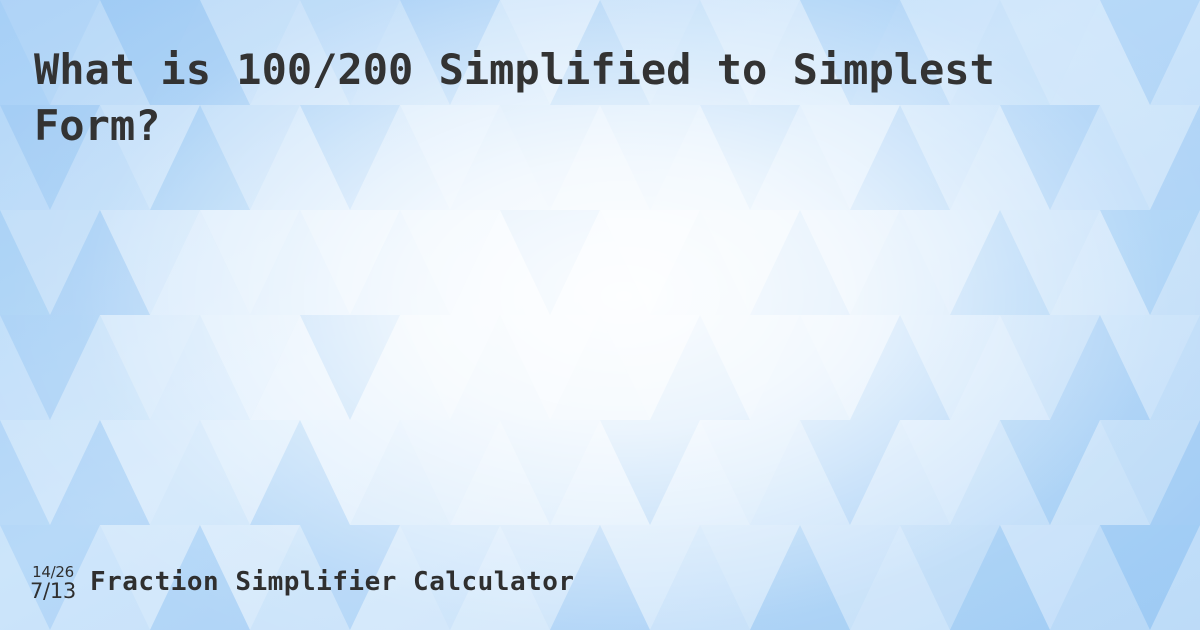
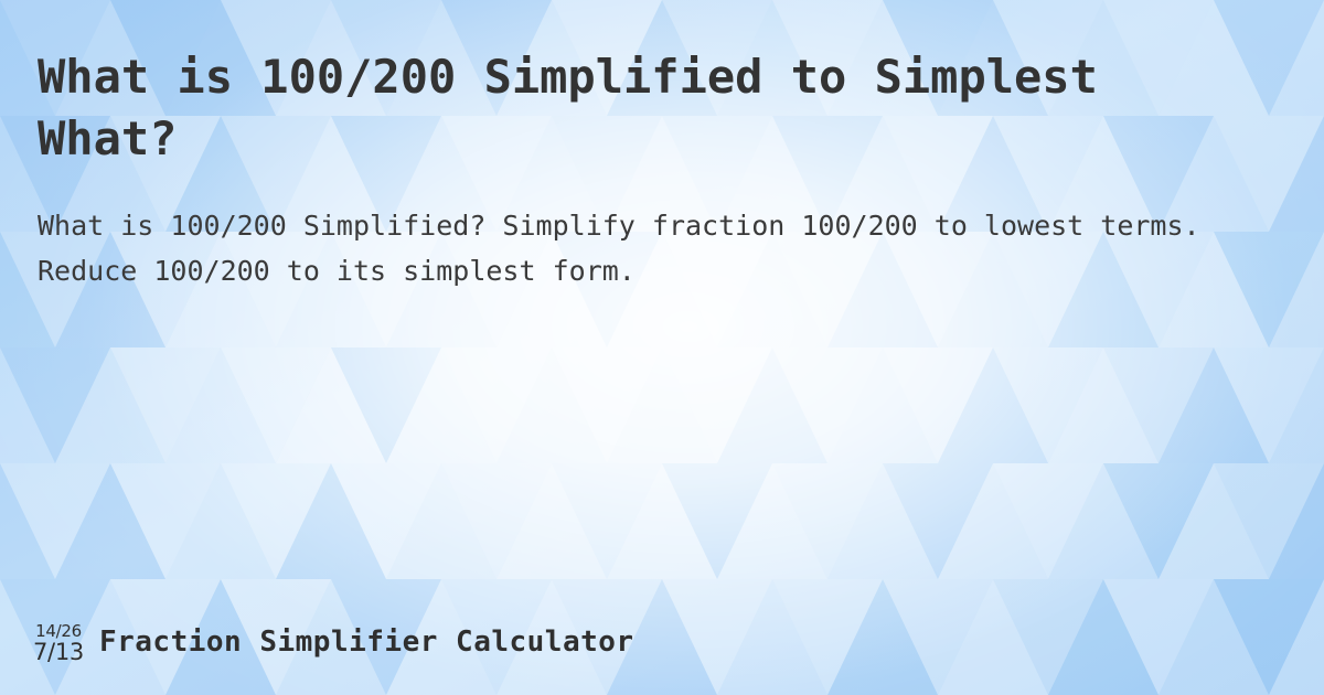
- What is 100/200 Simplified to Simplest Form?
+ What is 100/200 Simplified to Simplest What?
+ What is 100/200 Simplified? Simplify fraction 100/200 to lowest terms. Reduce 100/200 to its simplest form.
  14/26
  7/13
  Fraction Simplifier Calculator
